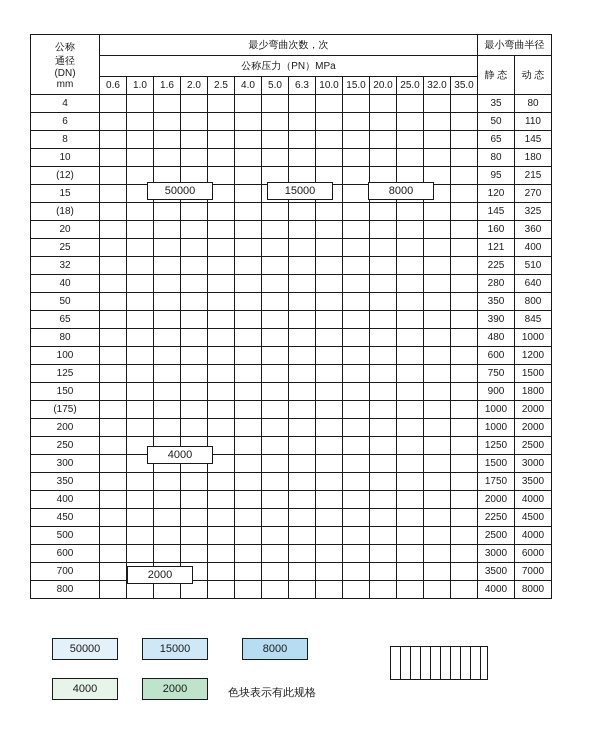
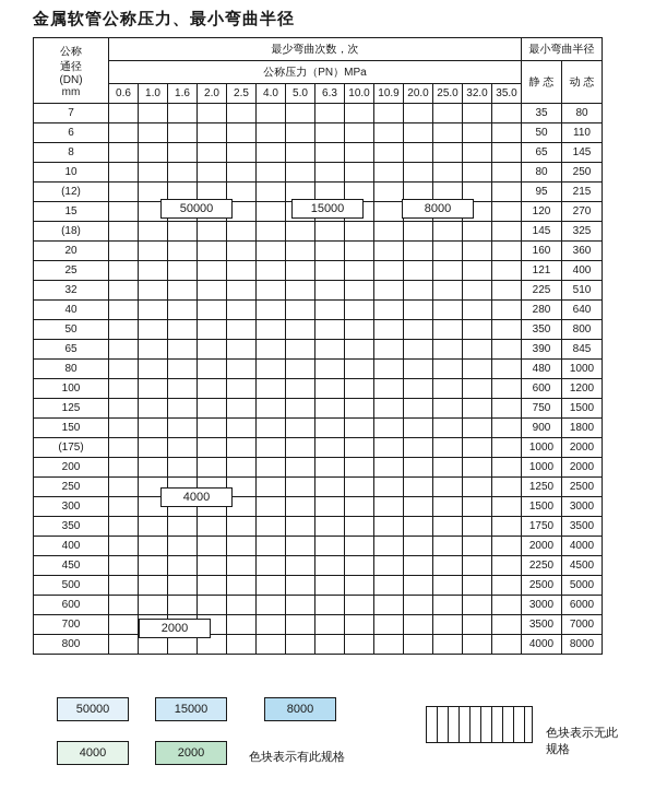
+ 金属软管公称压力、最小弯曲半径
  公称 通径 (DN) mm	最少弯曲次数，次	最小弯曲半径
  公称压力（PN）MPa	静 态	动 态
- 0.6	1.0	1.6	2.0	2.5	4.0	5.0	6.3	10.0	15.0	20.0	25.0	32.0	35.0
+ 0.6	1.0	1.6	2.0	2.5	4.0	5.0	6.3	10.0	10.9	20.0	25.0	32.0	35.0
- 4															35	80
+ 7															35	80
  6															50	110
  8															65	145
- 10															80	180
+ 10															80	250
  (12)															95	215
  15															120	270
  (18)															145	325
  20															160	360
  25															121	400
  32															225	510
  40															280	640
  50															350	800
  65															390	845
  80															480	1000
  100															600	1200
  125															750	1500
  150															900	1800
  (175)															1000	2000
  200															1000	2000
  250															1250	2500
  300															1500	3000
  350															1750	3500
  400															2000	4000
  450															2250	4500
- 500															2500	4000
+ 500															2500	5000
  600															3000	6000
  700															3500	7000
  800															4000	8000
  50000
  15000
  8000
  4000
  2000
  50000
  15000
  8000
  4000
  2000
  色块表示有此规格
+ 色块表示无此规格
